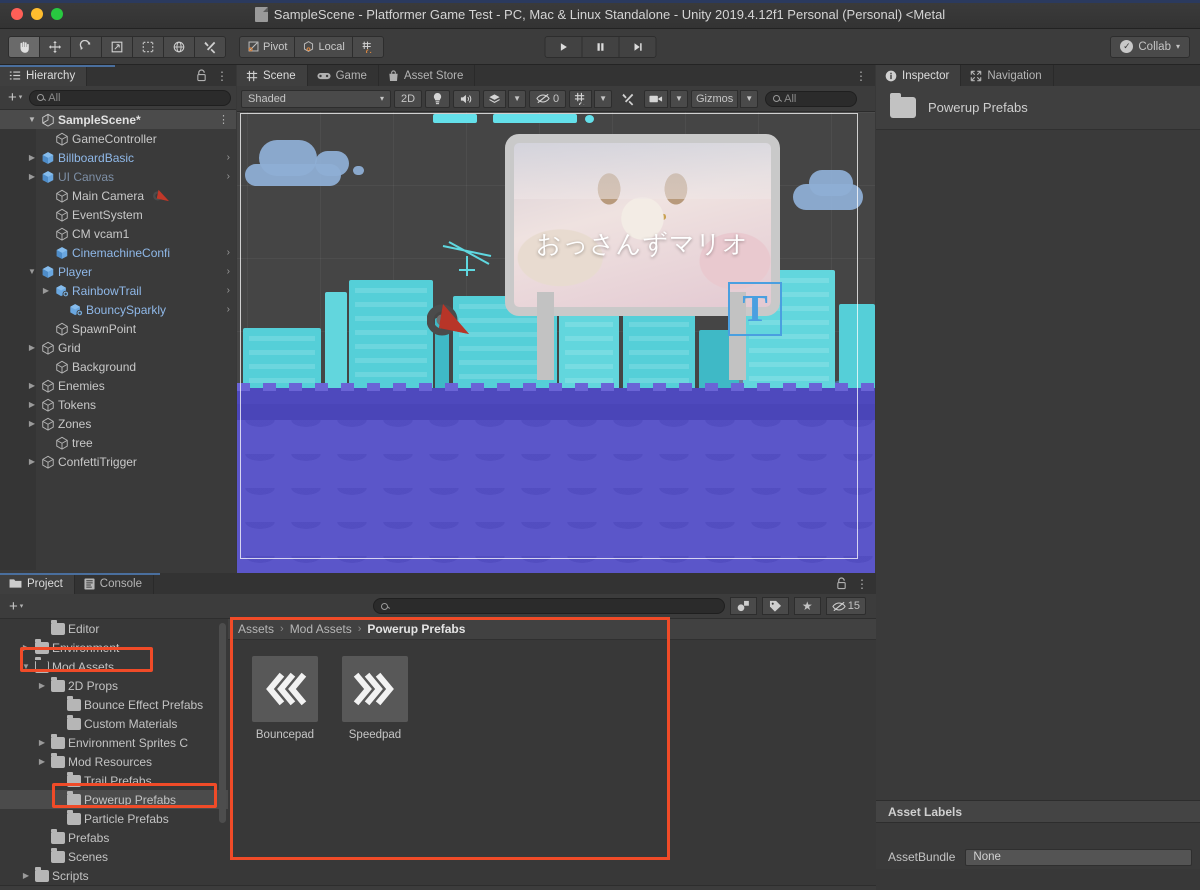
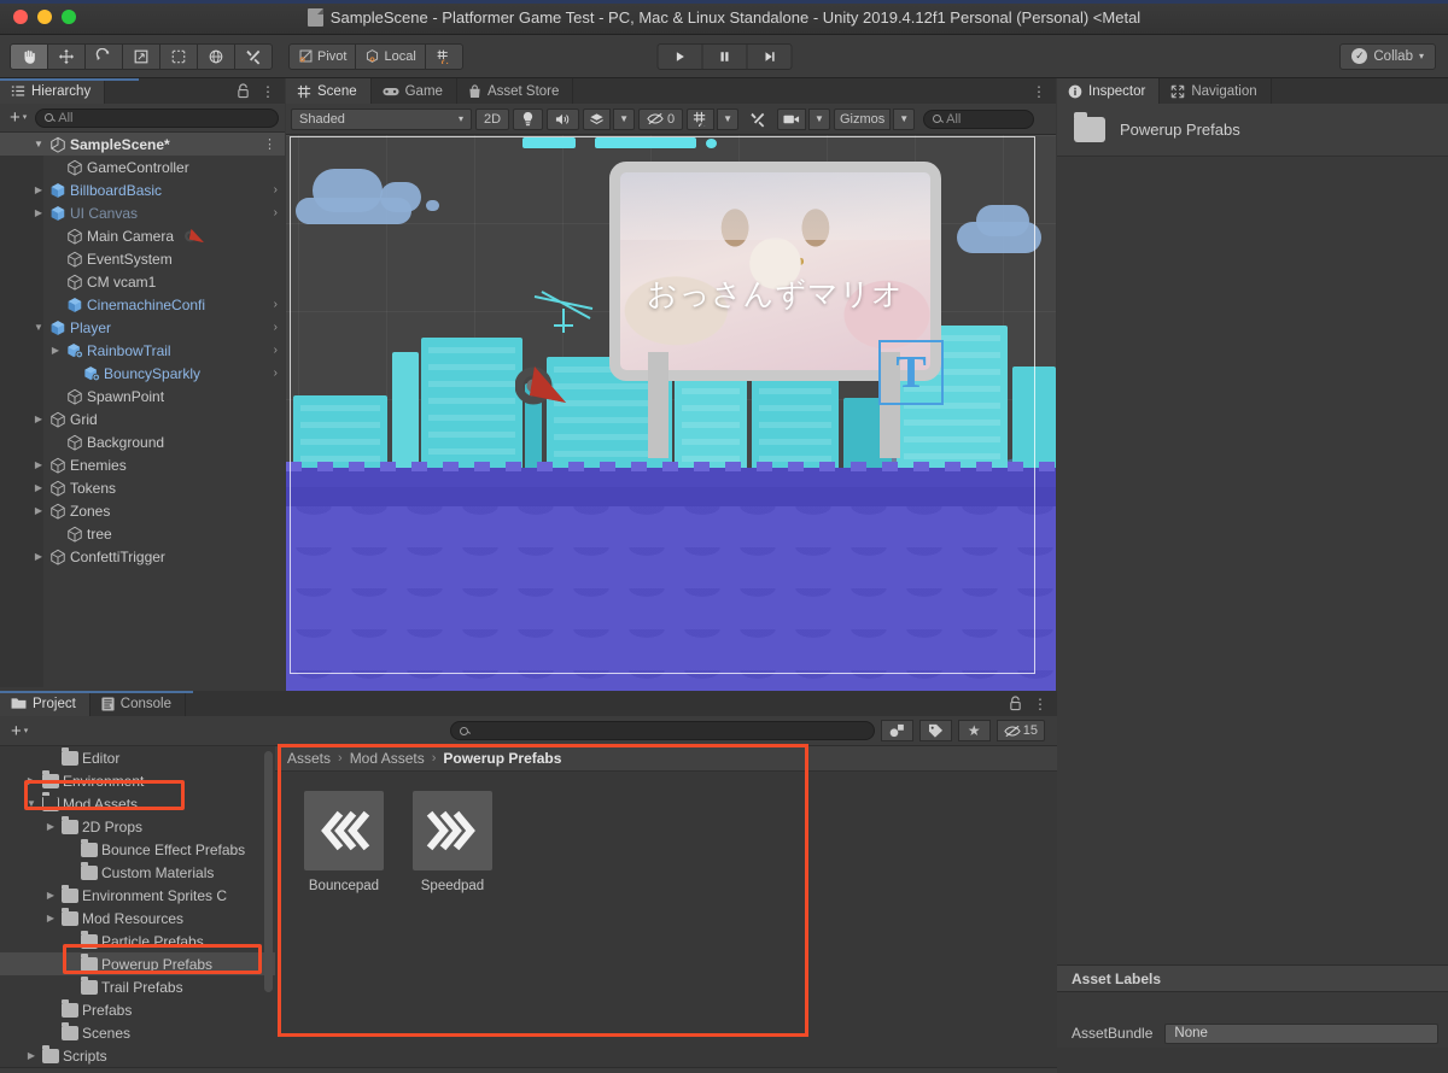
  SampleScene - Platformer Game Test - PC, Mac & Linux Standalone - Unity 2019.4.12f1 Personal (Personal) <Metal
  Pivot
  Local
  ✓
  Collab
  ▾
  Hierarchy
  ⋮
  +
  All
  ▼
  SampleScene*
  ⋮
  GameController
  ▶
  BillboardBasic
  ›
  ▶
  UI Canvas
  ›
  Main Camera
  EventSystem
  CM vcam1
  CinemachineConfi
  ›
  ▼
  Player
  ›
  ▶
  RainbowTrail
  ›
  BouncySparkly
  ›
  SpawnPoint
  ▶
  Grid
  Background
  ▶
  Enemies
  ▶
  Tokens
  ▶
  Zones
  tree
  ▶
  ConfettiTrigger
  Scene
  Game
  Asset Store
  ⋮
  Shaded
  ▾
  2D
  ▼
  0
  ▼
  ▼
  Gizmos
  ▼
  All
  おっさんずマリオ
  T
  Inspector
  Navigation
  Powerup Prefabs
  Asset Labels
  AssetBundle
  None
  Project
  Console
  ⋮
  +
  ★
  15
  Editor
  ▶
  Environment
  ▼
  Mod Assets
  ▶
  2D Props
  Bounce Effect Prefabs
  Custom Materials
  ▶
  Environment Sprites C
  ▶
  Mod Resources
- Trail Prefabs
+ Particle Prefabs
  Powerup Prefabs
- Particle Prefabs
+ Trail Prefabs
  Prefabs
  Scenes
  ▶
  Scripts
  Assets
  ›
  Mod Assets
  ›
  Powerup Prefabs
  Bouncepad
  Speedpad
